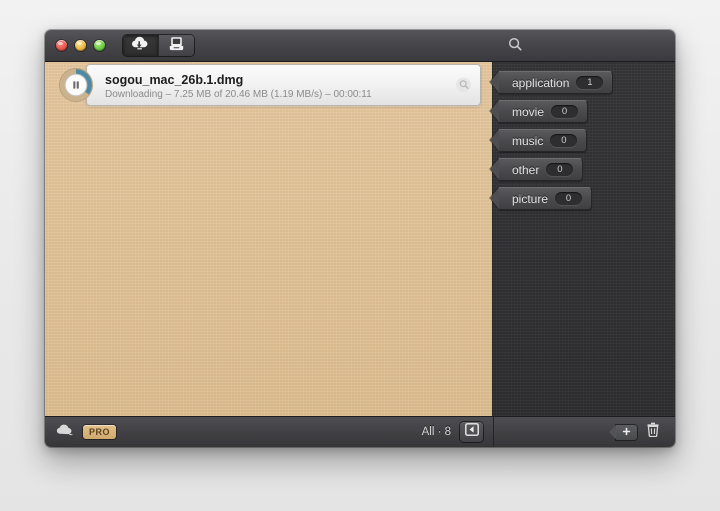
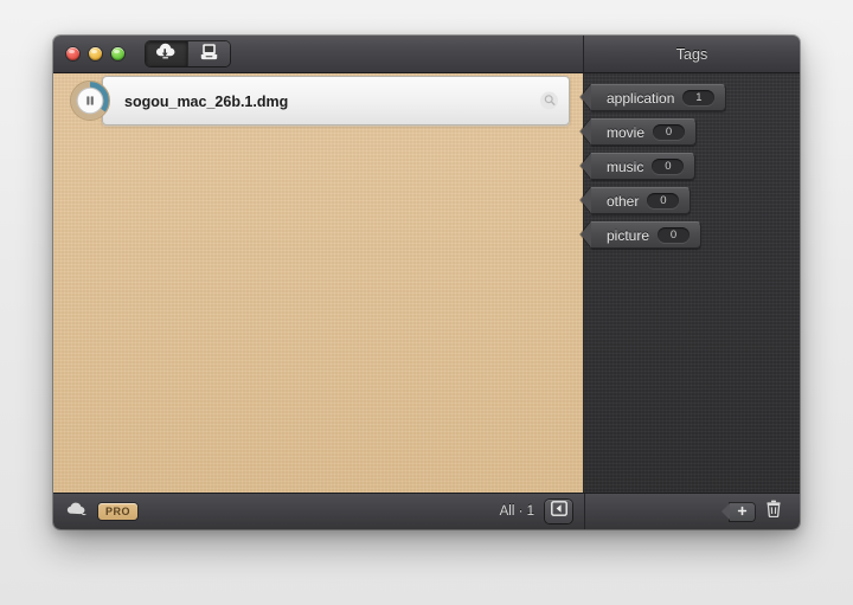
+ Tags
  sogou_mac_26b.1.dmg
- Downloading – 7.25 MB of 20.46 MB (1.19 MB/s) – 00:00:11
  application
  1
  movie
  0
  music
  0
  other
  0
  picture
  0
  PRO
- All · 8
+ All · 1
